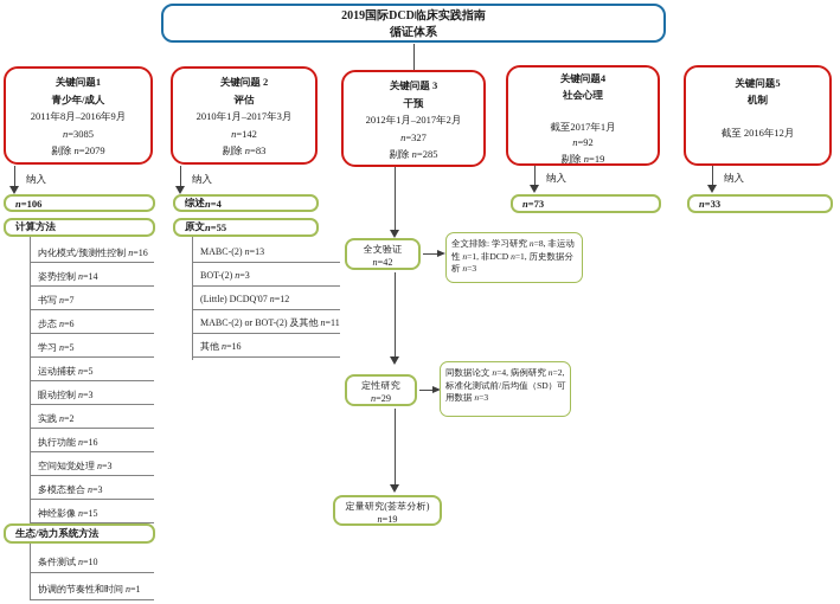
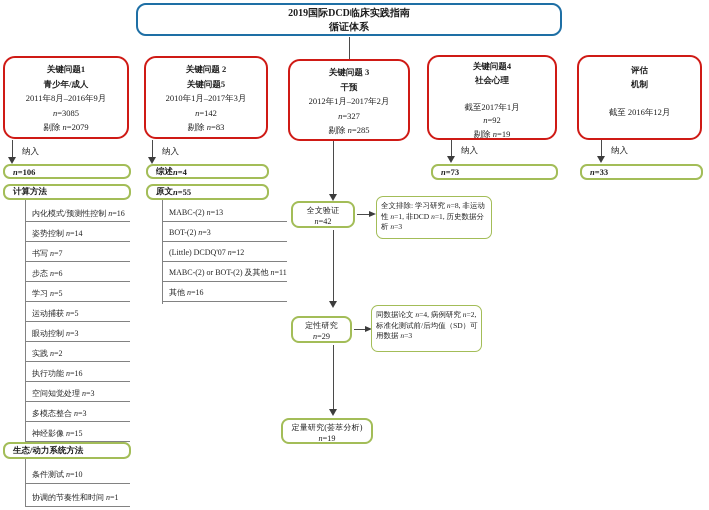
  2019国际DCD临床实践指南
  循证体系
  关键问题1
  青少年/成人
  2011年8月–2016年9月
  n=3085
  剔除 n=2079
  关键问题 2
- 评估
+ 关键问题5
  2010年1月–2017年3月
  n=142
  剔除 n=83
  关键问题 3
  干预
  2012年1月–2017年2月
  n=327
  剔除 n=285
  关键问题4
  社会心理
  截至2017年1月
  n=92
  剔除 n=19
- 关键问题5
+ 评估
  机制
  截至 2016年12月
  纳入
  纳入
  纳入
  纳入
  n
  =106
  计算方法
  内化模式/预测性控制 n=16
  姿势控制 n=14
  书写 n=7
  步态 n=6
  学习 n=5
  运动捕获 n=5
  眼动控制 n=3
  实践 n=2
  执行功能 n=16
  空间知觉处理 n=3
  多模态整合 n=3
  神经影像 n=15
  生态/动力系统方法
  条件测试 n=10
  协调的节奏性和时间 n=1
  综述
  n
  =4
  原文
  n
  =55
  MABC-(2) n=13
  BOT-(2) n=3
  (Little) DCDQ'07 n=12
  MABC-(2) or BOT-(2) 及其他 n=11
  其他 n=16
  全文验证
  n=42
  全文排除: 学习研究 n=8, 非运动性 n=1, 非DCD n=1, 历史数据分析 n=3
  定性研究
  n=29
  同数据论文 n=4, 病例研究 n=2, 标准化测试前/后均值（SD）可用数据 n=3
  定量研究(荟萃分析)
  n=19
  n
  =73
  n
  =33
